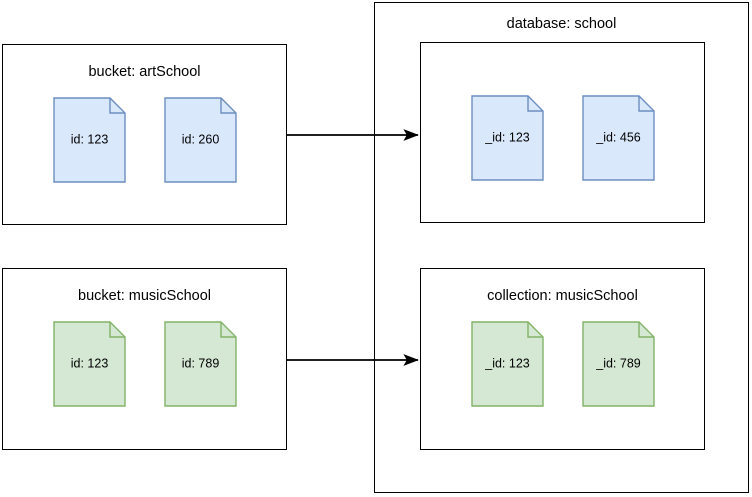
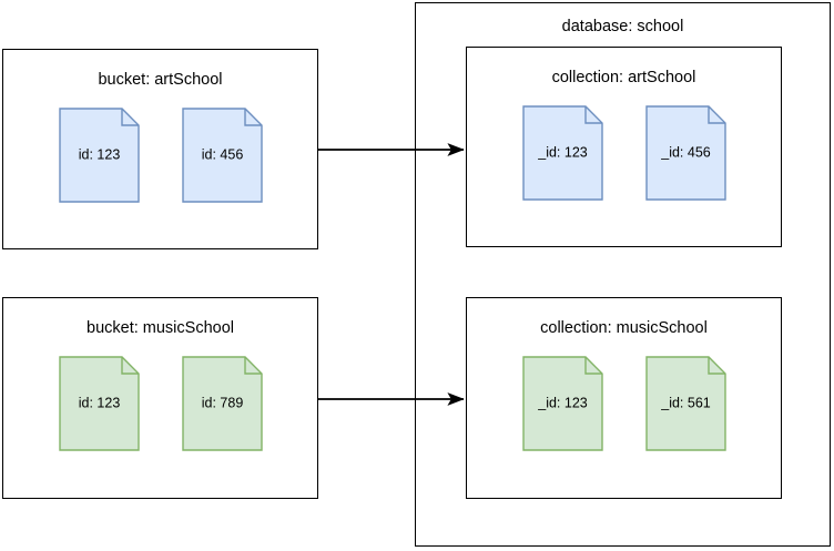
  bucket: artSchool
  id: 123
- id: 260
+ id: 456
  bucket: musicSchool
  id: 123
  id: 789
  database: school
+ collection: artSchool
  _id: 123
  _id: 456
  collection: musicSchool
  _id: 123
- _id: 789
+ _id: 561
